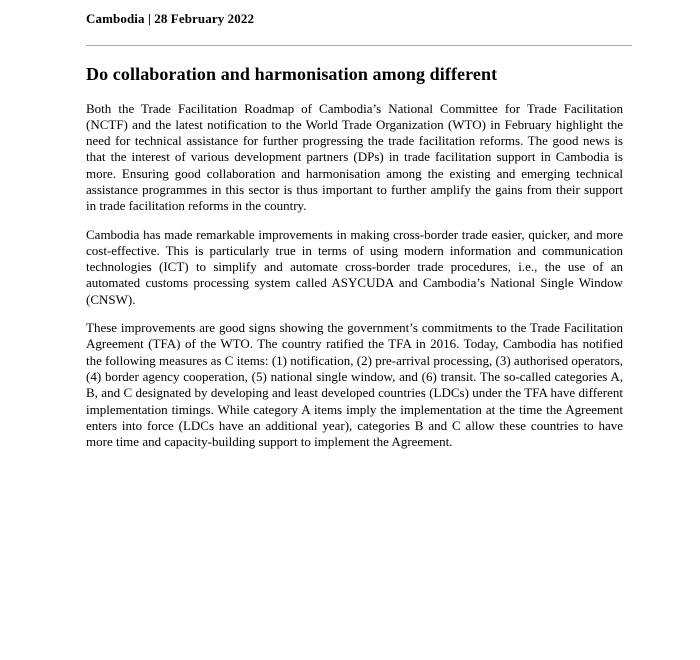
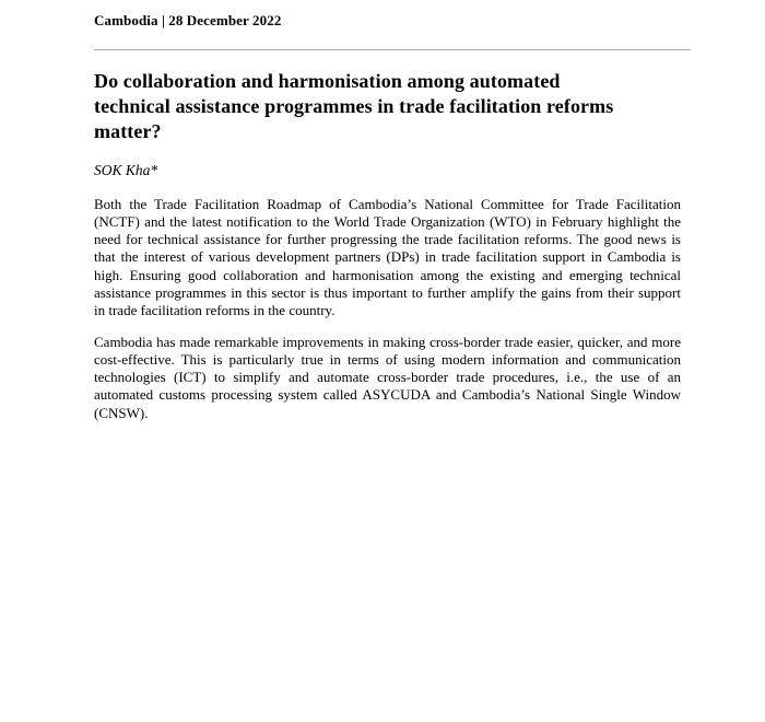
- Cambodia | 28 February 2022
+ Cambodia | 28 December 2022
- Do collaboration and harmonisation among different
+ Do collaboration and harmonisation among automated
+ technical assistance programmes in trade facilitation reforms
+ matter?
+ SOK Kha*
- Both the Trade Facilitation Roadmap of Cambodia’s National Committee for Trade Facilitation (NCTF) and the latest notification to the World Trade Organization (WTO) in February highlight the need for technical assistance for further progressing the trade facilitation reforms. The good news is that the interest of various development partners (DPs) in trade facilitation support in Cambodia is more. Ensuring good collaboration and harmonisation among the existing and emerging technical assistance programmes in this sector is thus important to further amplify the gains from their support in trade facilitation reforms in the country.
+ Both the Trade Facilitation Roadmap of Cambodia’s National Committee for Trade Facilitation (NCTF) and the latest notification to the World Trade Organization (WTO) in February highlight the need for technical assistance for further progressing the trade facilitation reforms. The good news is that the interest of various development partners (DPs) in trade facilitation support in Cambodia is high. Ensuring good collaboration and harmonisation among the existing and emerging technical assistance programmes in this sector is thus important to further amplify the gains from their support in trade facilitation reforms in the country.
  Cambodia has made remarkable improvements in making cross-border trade easier, quicker, and more cost-effective. This is particularly true in terms of using modern information and communication technologies (ICT) to simplify and automate cross-border trade procedures, i.e., the use of an automated customs processing system called ASYCUDA and Cambodia’s National Single Window (CNSW).
- These improvements are good signs showing the government’s commitments to the Trade Facilitation Agreement (TFA) of the WTO. The country ratified the TFA in 2016. Today, Cambodia has notified the following measures as C items: (1) notification, (2) pre-arrival processing, (3) authorised operators, (4) border agency cooperation, (5) national single window, and (6) transit. The so-called categories A, B, and C designated by developing and least developed countries (LDCs) under the TFA have different implementation timings. While category A items imply the implementation at the time the Agreement enters into force (LDCs have an additional year), categories B and C allow these countries to have more time and capacity-building support to implement the Agreement.
